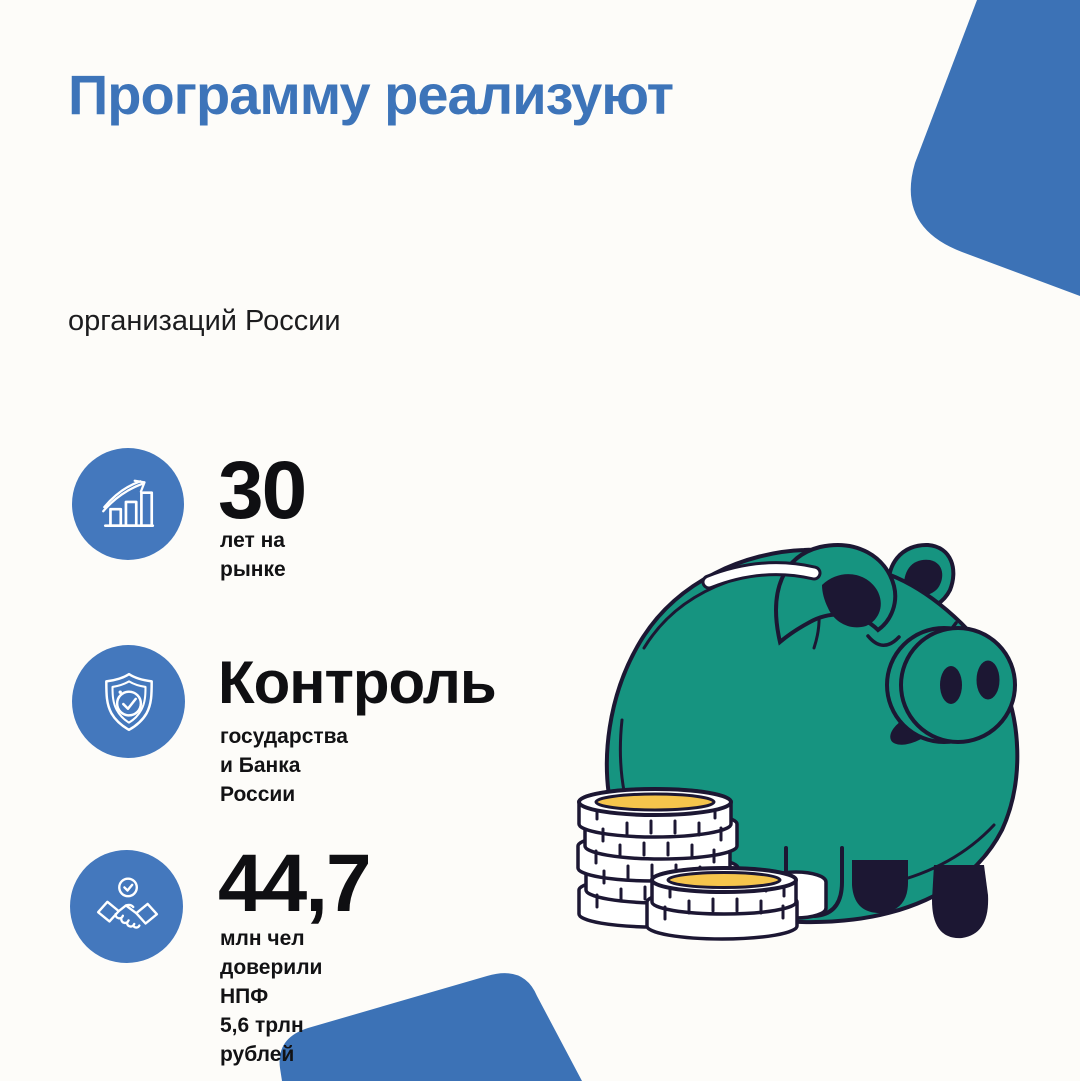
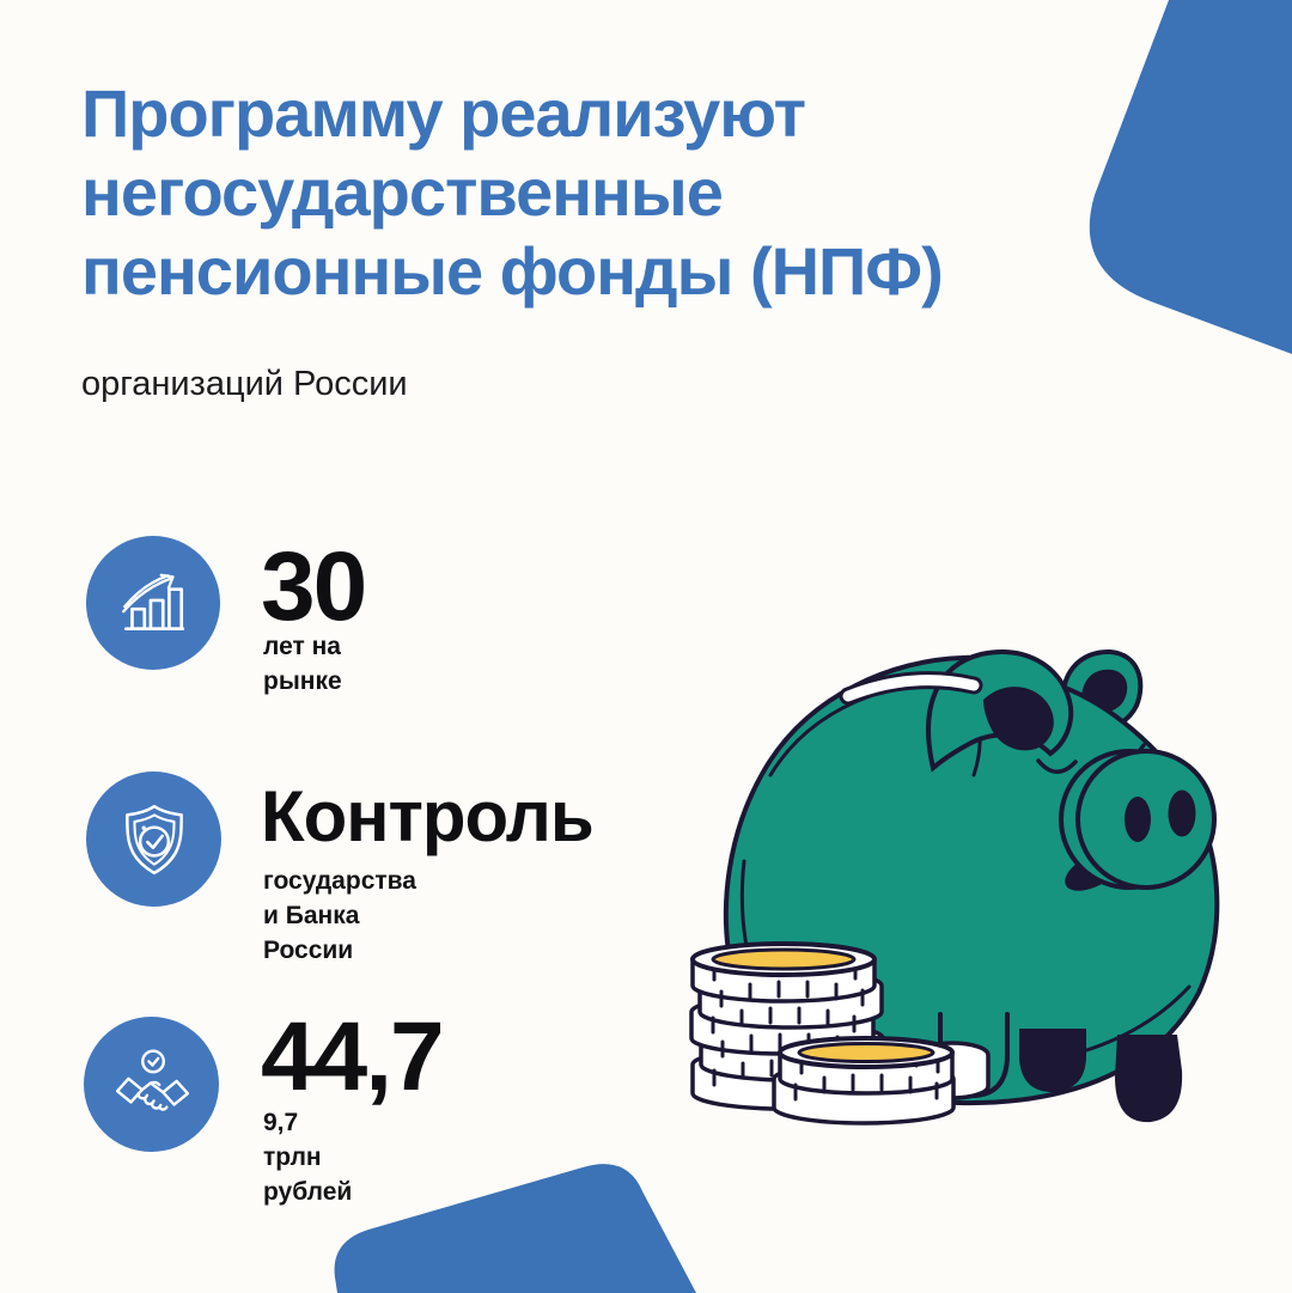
  Программу реализуют
+ негосударственные
+ пенсионные фонды (НПФ)
  организаций России
  30
  лет на рынке
  Контроль
  государства и Банка России
  44,7
- млн чел доверили НПФ
- 5,6 трлн рублей
+ 9,7 трлн рублей
